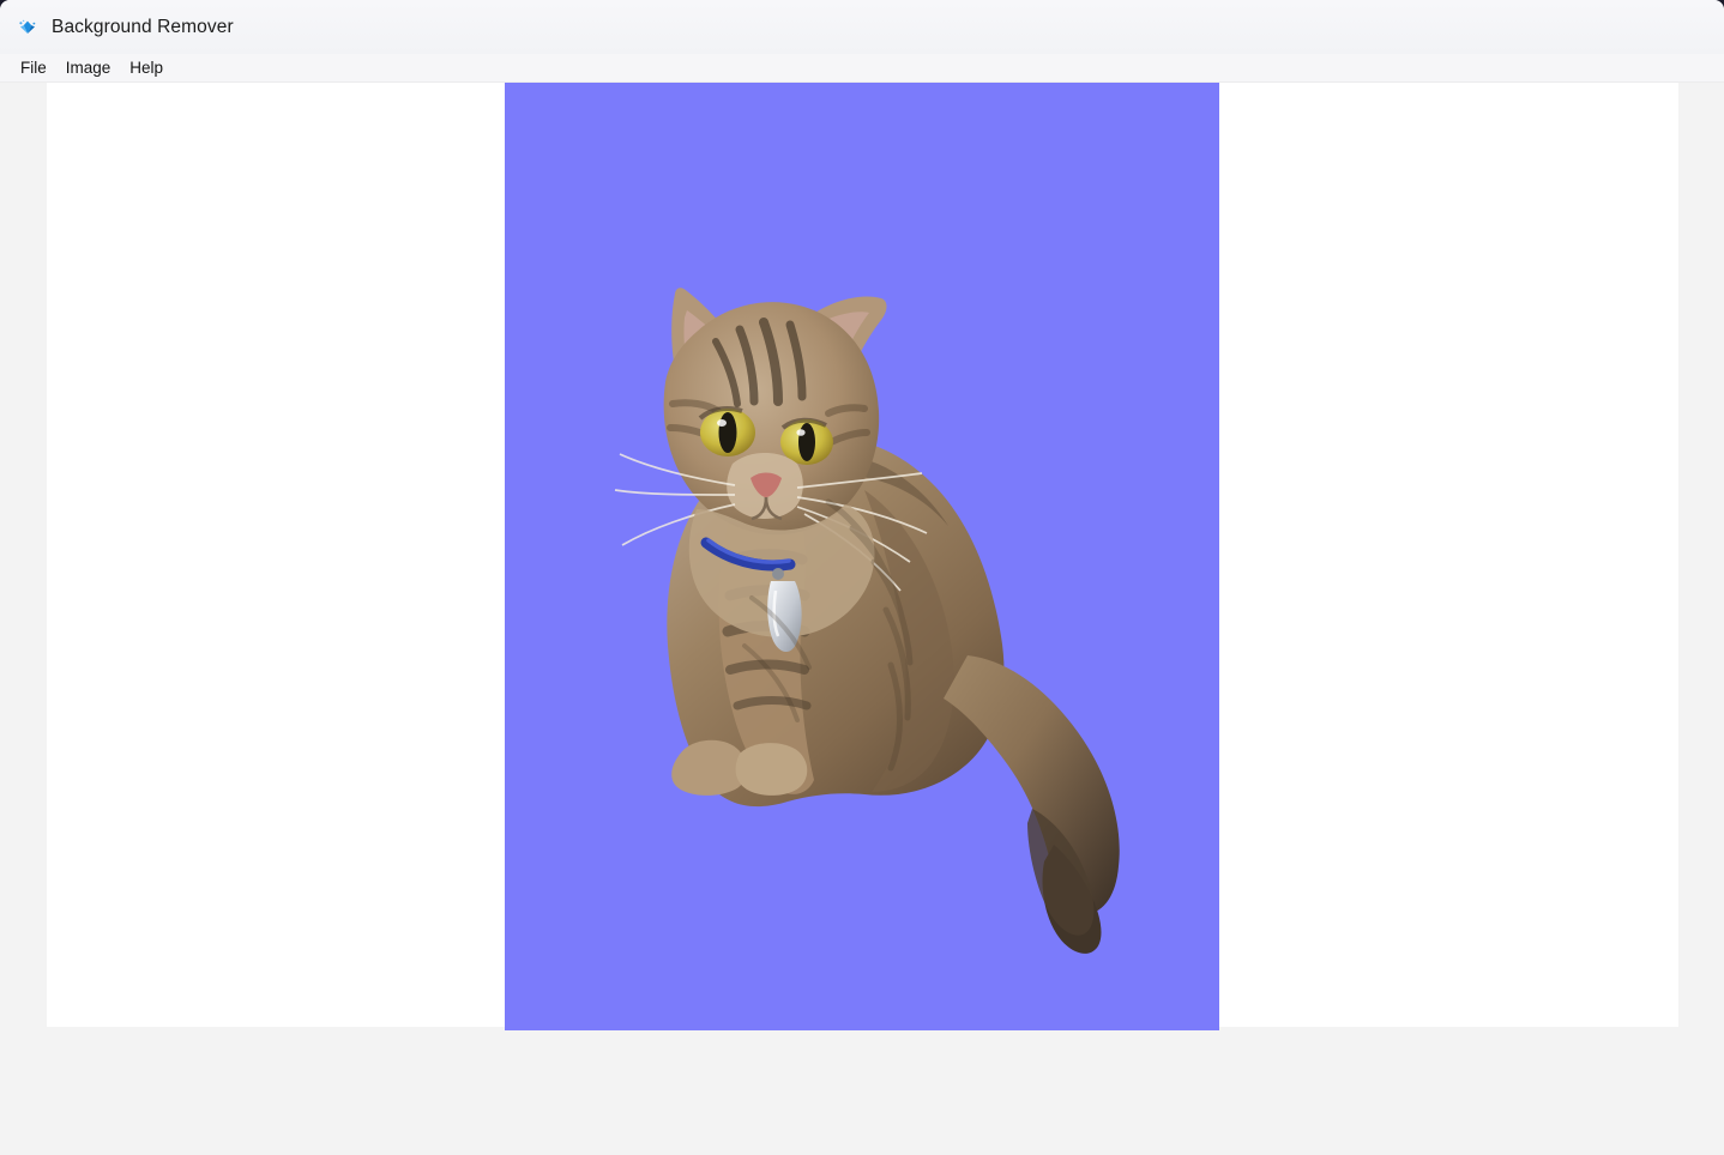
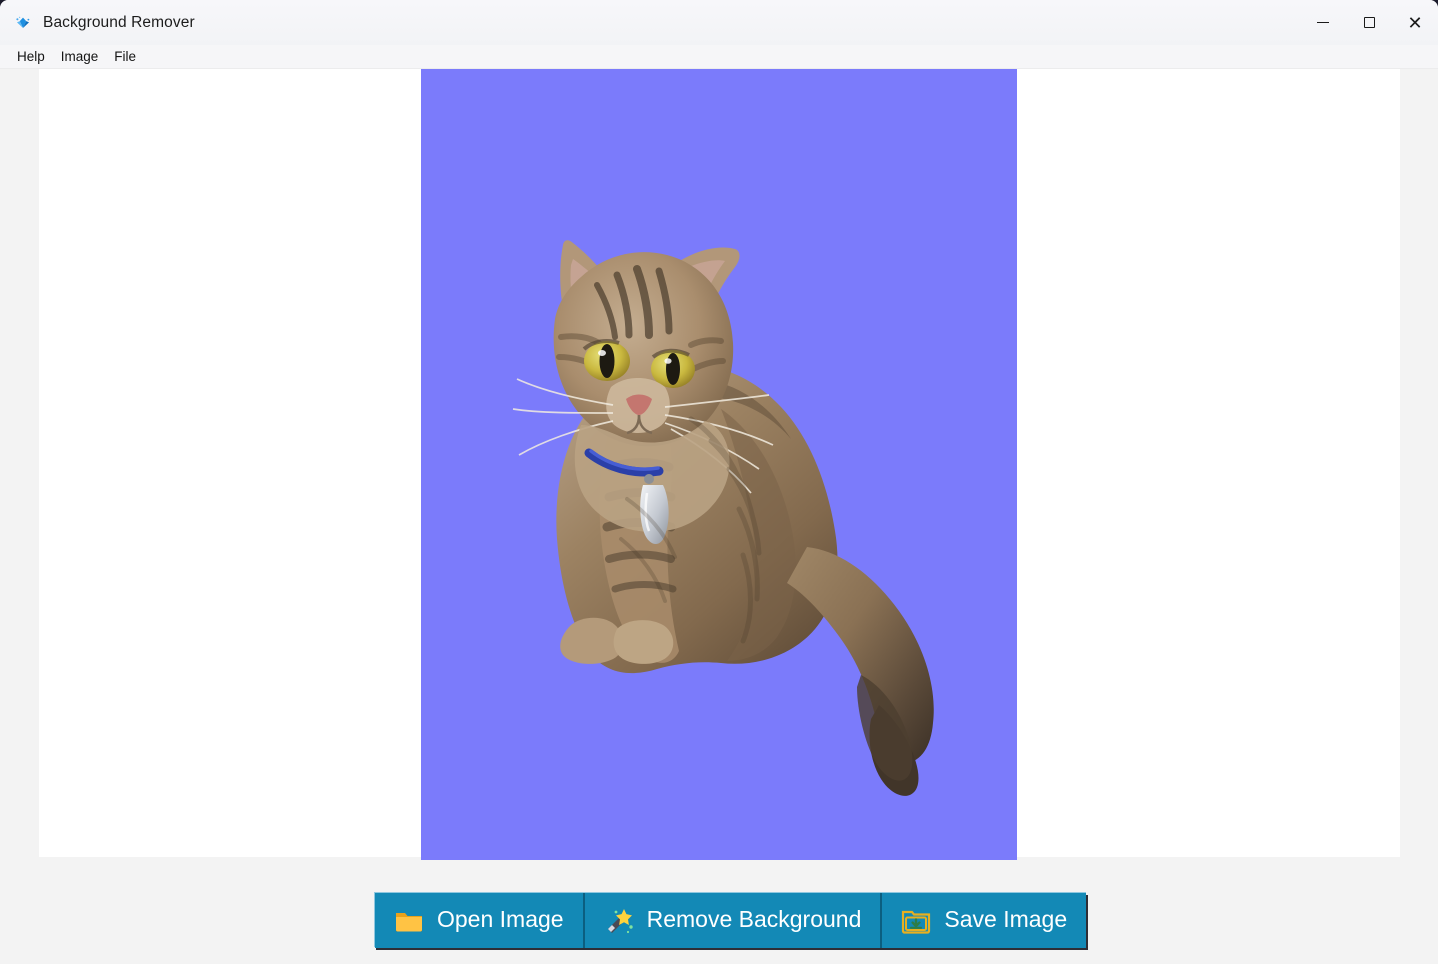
  Background Remover
+ ✕
- File
+ Help
  Image
- Help
+ File
+ Open Image
+ Remove Background
+ Save Image
